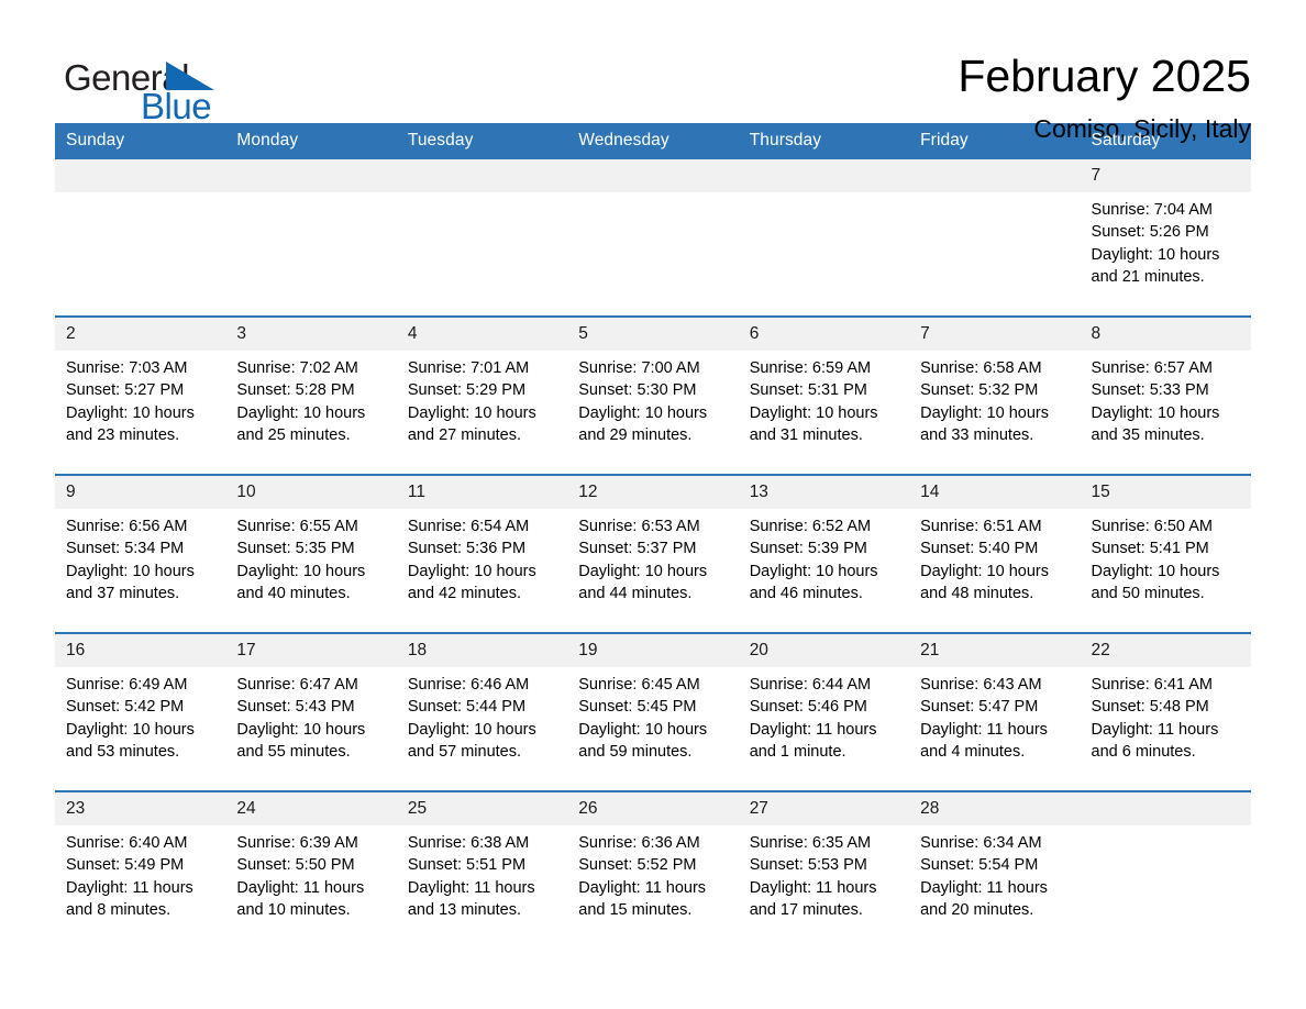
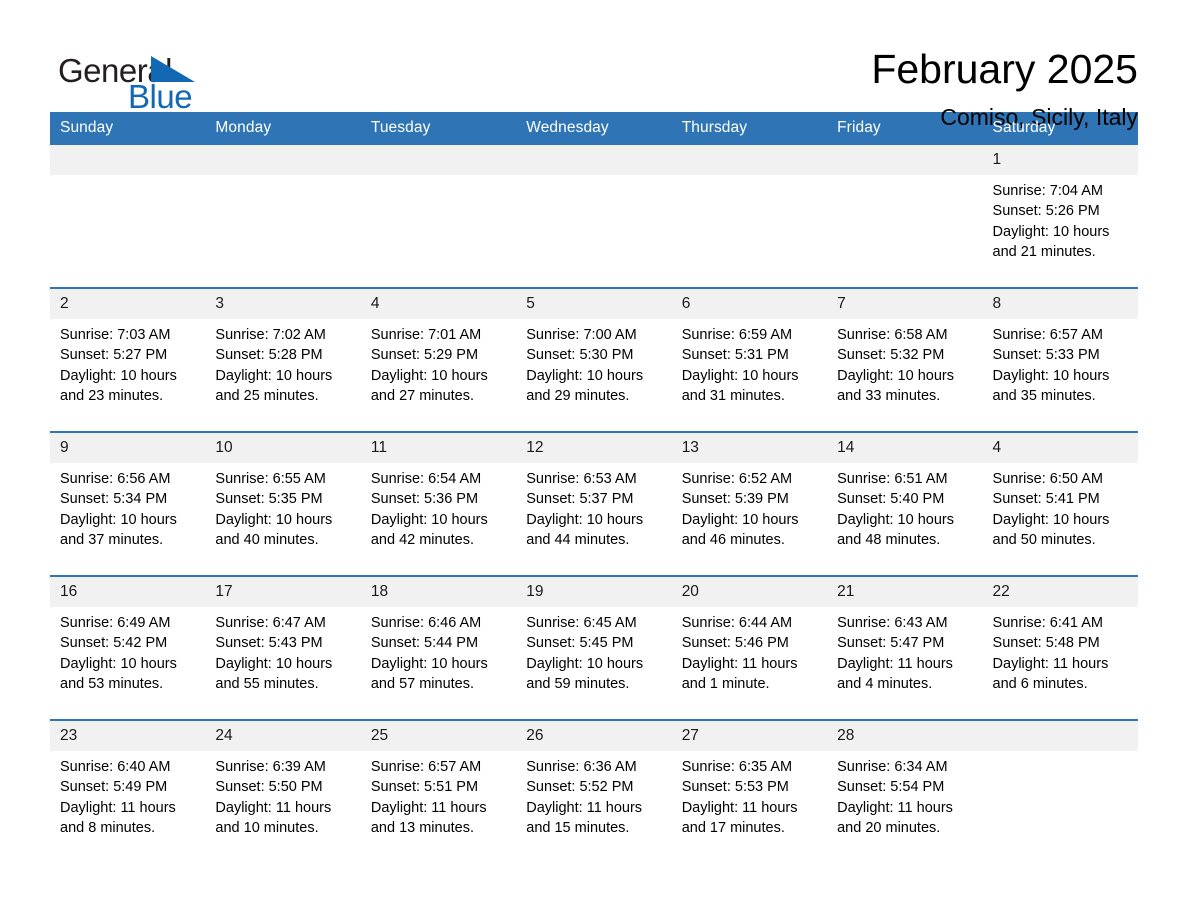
  Gener
  Blue
  February 2025
  Comiso, Sicily, Italy
  Sunday	Monday	Tuesday	Wednesday	Thursday	Friday	Saturday
- 						7
+ 						1
  						Sunrise: 7:04 AM Sunset: 5:26 PM Daylight: 10 hours and 21 minutes.
  2	3	4	5	6	7	8
  Sunrise: 7:03 AM Sunset: 5:27 PM Daylight: 10 hours and 23 minutes.	Sunrise: 7:02 AM Sunset: 5:28 PM Daylight: 10 hours and 25 minutes.	Sunrise: 7:01 AM Sunset: 5:29 PM Daylight: 10 hours and 27 minutes.	Sunrise: 7:00 AM Sunset: 5:30 PM Daylight: 10 hours and 29 minutes.	Sunrise: 6:59 AM Sunset: 5:31 PM Daylight: 10 hours and 31 minutes.	Sunrise: 6:58 AM Sunset: 5:32 PM Daylight: 10 hours and 33 minutes.	Sunrise: 6:57 AM Sunset: 5:33 PM Daylight: 10 hours and 35 minutes.
- 9	10	11	12	13	14	15
+ 9	10	11	12	13	14	4
  Sunrise: 6:56 AM Sunset: 5:34 PM Daylight: 10 hours and 37 minutes.	Sunrise: 6:55 AM Sunset: 5:35 PM Daylight: 10 hours and 40 minutes.	Sunrise: 6:54 AM Sunset: 5:36 PM Daylight: 10 hours and 42 minutes.	Sunrise: 6:53 AM Sunset: 5:37 PM Daylight: 10 hours and 44 minutes.	Sunrise: 6:52 AM Sunset: 5:39 PM Daylight: 10 hours and 46 minutes.	Sunrise: 6:51 AM Sunset: 5:40 PM Daylight: 10 hours and 48 minutes.	Sunrise: 6:50 AM Sunset: 5:41 PM Daylight: 10 hours and 50 minutes.
  16	17	18	19	20	21	22
  Sunrise: 6:49 AM Sunset: 5:42 PM Daylight: 10 hours and 53 minutes.	Sunrise: 6:47 AM Sunset: 5:43 PM Daylight: 10 hours and 55 minutes.	Sunrise: 6:46 AM Sunset: 5:44 PM Daylight: 10 hours and 57 minutes.	Sunrise: 6:45 AM Sunset: 5:45 PM Daylight: 10 hours and 59 minutes.	Sunrise: 6:44 AM Sunset: 5:46 PM Daylight: 11 hours and 1 minute.	Sunrise: 6:43 AM Sunset: 5:47 PM Daylight: 11 hours and 4 minutes.	Sunrise: 6:41 AM Sunset: 5:48 PM Daylight: 11 hours and 6 minutes.
  23	24	25	26	27	28
- Sunrise: 6:40 AM Sunset: 5:49 PM Daylight: 11 hours and 8 minutes.	Sunrise: 6:39 AM Sunset: 5:50 PM Daylight: 11 hours and 10 minutes.	Sunrise: 6:38 AM Sunset: 5:51 PM Daylight: 11 hours and 13 minutes.	Sunrise: 6:36 AM Sunset: 5:52 PM Daylight: 11 hours and 15 minutes.	Sunrise: 6:35 AM Sunset: 5:53 PM Daylight: 11 hours and 17 minutes.	Sunrise: 6:34 AM Sunset: 5:54 PM Daylight: 11 hours and 20 minutes.
+ Sunrise: 6:40 AM Sunset: 5:49 PM Daylight: 11 hours and 8 minutes.	Sunrise: 6:39 AM Sunset: 5:50 PM Daylight: 11 hours and 10 minutes.	Sunrise: 6:57 AM Sunset: 5:51 PM Daylight: 11 hours and 13 minutes.	Sunrise: 6:36 AM Sunset: 5:52 PM Daylight: 11 hours and 15 minutes.	Sunrise: 6:35 AM Sunset: 5:53 PM Daylight: 11 hours and 17 minutes.	Sunrise: 6:34 AM Sunset: 5:54 PM Daylight: 11 hours and 20 minutes.
